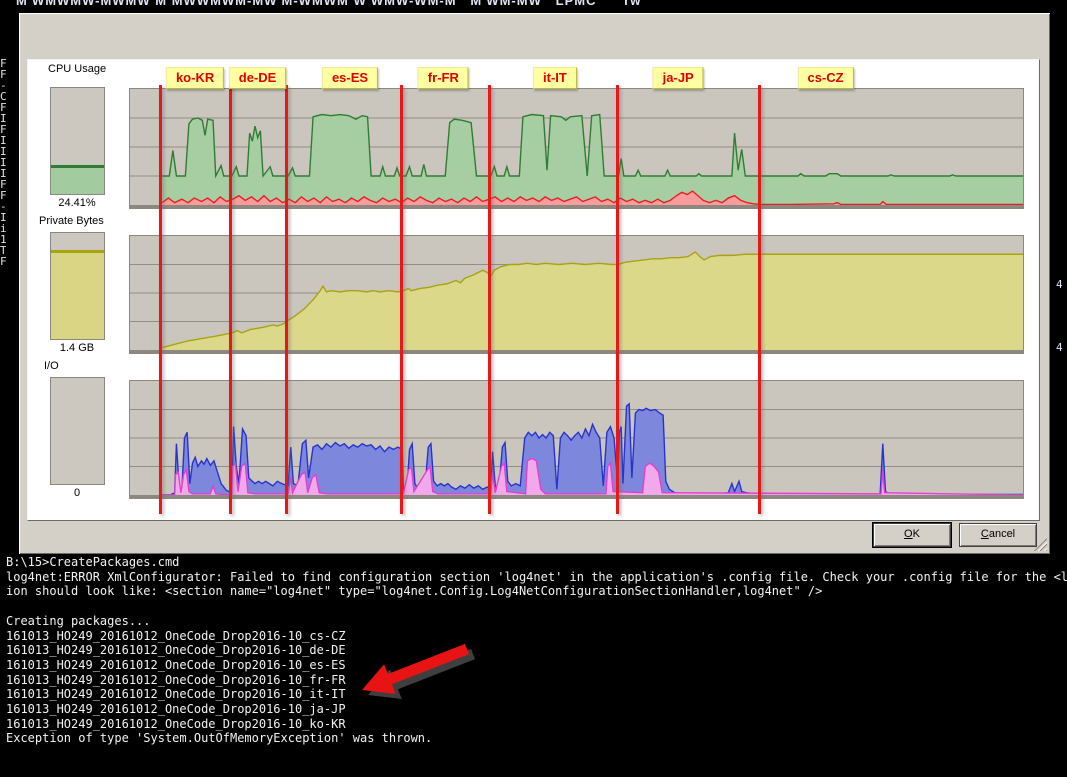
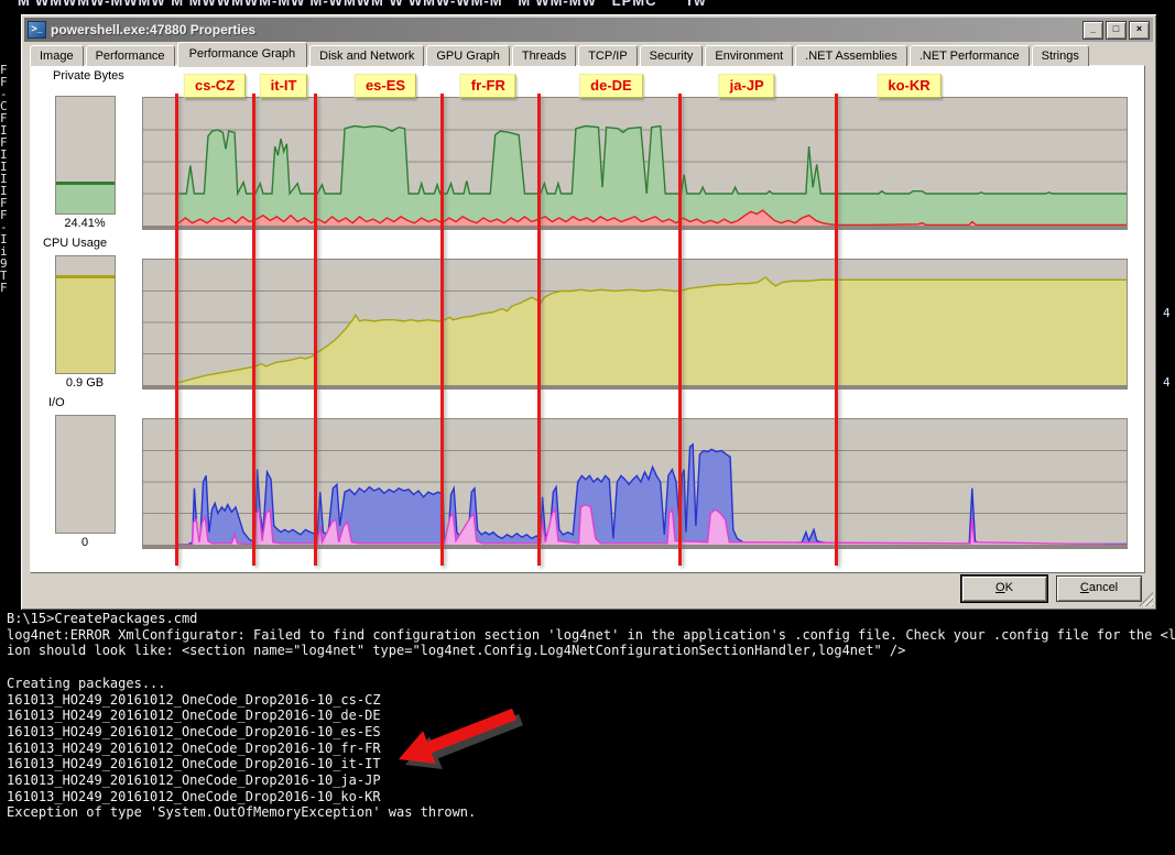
  M'WMWMW-MWMW M MWWMWM-MW'M-WMWM W'WMW-WM-M M'WM-MW LPMC rw
  F
  F
  -
  C
  F
  I
  F
  I
  I
  I
  I
  F
  F
  -
  I
  i
- 1
+ 9
  T
  F
  4
  4
+ >_
+ powershell.exe:47880 Properties
+ _
+ □
+ ×
+ Image
+ Performance
+ Performance Graph
+ Disk and Network
+ GPU Graph
+ Threads
+ TCP/IP
+ Security
+ Environment
+ .NET Assemblies
+ .NET Performance
+ Strings
- CPU Usage
+ Private Bytes
  24.41%
- Private Bytes
+ CPU Usage
- 1.4 GB
+ 0.9 GB
  I/O
  0
- ko-KR
+ cs-CZ
- de-DE
+ it-IT
  es-ES
  fr-FR
- it-IT
+ de-DE
  ja-JP
- cs-CZ
+ ko-KR
  OK
  Cancel
  B:\15>CreatePackages.cmd
  log4net:ERROR XmlConfigurator: Failed to find configuration section 'log4net' in the application's .config file. Check your .config file for the <l
  ion should look like: <section name="log4net" type="log4net.Config.Log4NetConfigurationSectionHandler,log4net" />
  Creating packages...
  161013_HO249_20161012_OneCode_Drop2016-10_cs-CZ
  161013_HO249_20161012_OneCode_Drop2016-10_de-DE
  161013_HO249_20161012_OneCode_Drop2016-10_es-ES
  161013_HO249_20161012_OneCode_Drop2016-10_fr-FR
  161013_HO249_20161012_OneCode_Drop2016-10_it-IT
  161013_HO249_20161012_OneCode_Drop2016-10_ja-JP
  161013_HO249_20161012_OneCode_Drop2016-10_ko-KR
  Exception of type 'System.OutOfMemoryException' was thrown.
